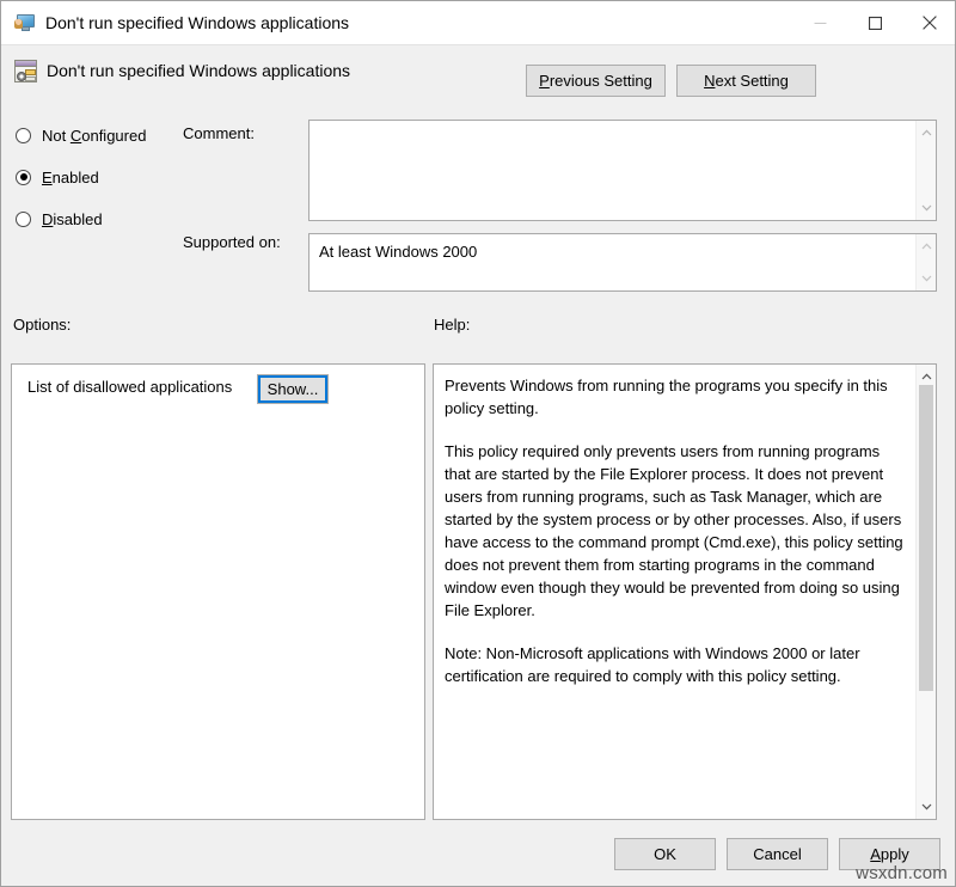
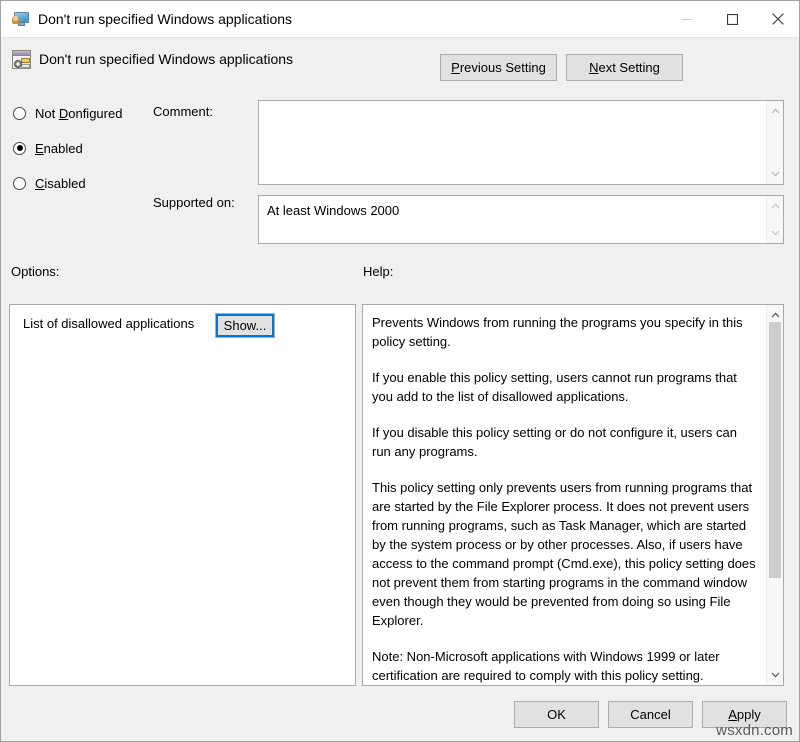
  Don't run specified Windows applications
  Don't run specified Windows applications
  Previous Setting
  Next Setting
- Not Configured
+ Not Donfigured
  Enabled
- Disabled
+ Cisabled
  Comment:
  Supported on:
  At least Windows 2000
  Options:
  Help:
  List of disallowed applications
  Show...
  Prevents Windows from running the programs you specify in this policy setting.
+ If you enable this policy setting, users cannot run programs that you add to the list of disallowed applications.
+ If you disable this policy setting or do not configure it, users can run any programs.
- This policy required only prevents users from running programs that are started by the File Explorer process. It does not prevent users from running programs, such as Task Manager, which are started by the system process or by other processes. Also, if users have access to the command prompt (Cmd.exe), this policy setting does not prevent them from starting programs in the command window even though they would be prevented from doing so using File Explorer.
+ This policy setting only prevents users from running programs that are started by the File Explorer process. It does not prevent users from running programs, such as Task Manager, which are started by the system process or by other processes. Also, if users have access to the command prompt (Cmd.exe), this policy setting does not prevent them from starting programs in the command window even though they would be prevented from doing so using File Explorer.
- Note: Non-Microsoft applications with Windows 2000 or later certification are required to comply with this policy setting.
+ Note: Non-Microsoft applications with Windows 1999 or later certification are required to comply with this policy setting.
  OK
  Cancel
  Apply
  wsxdn.com
